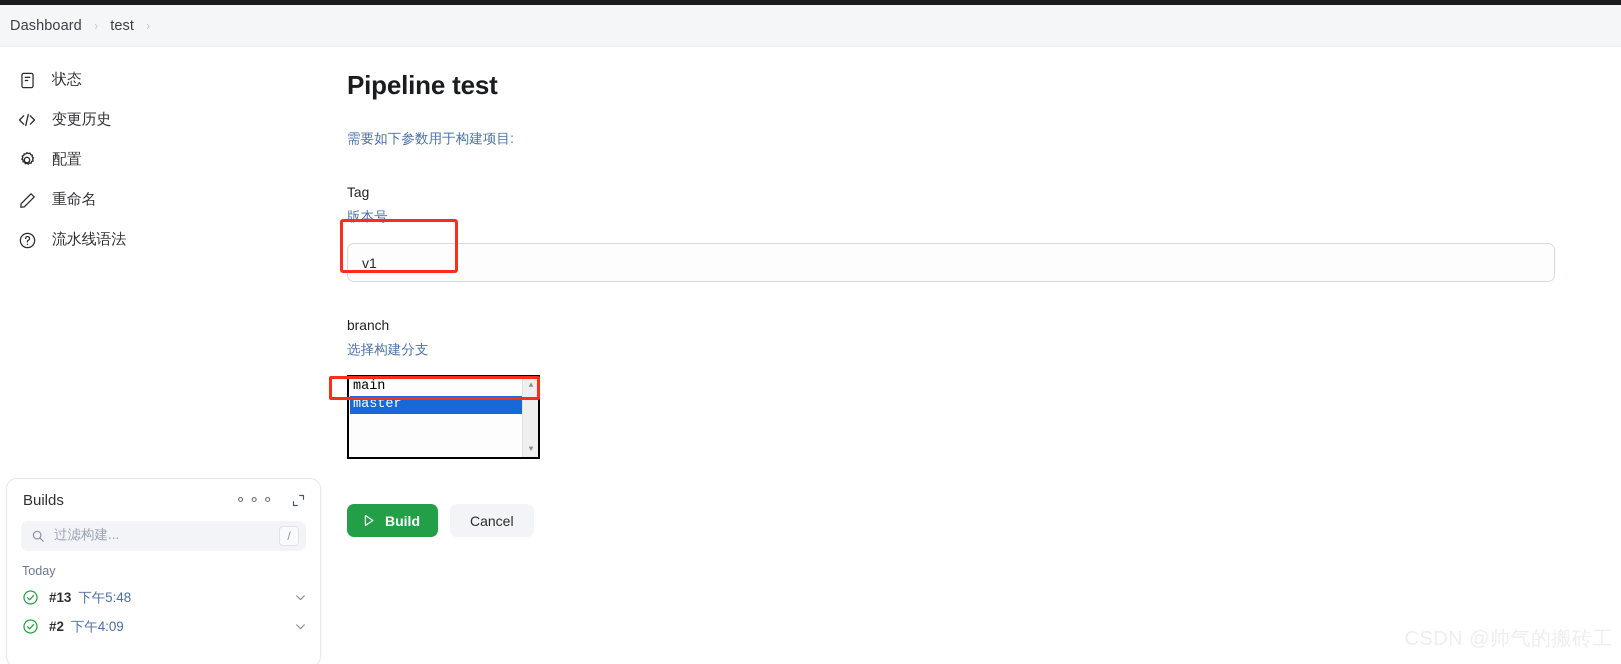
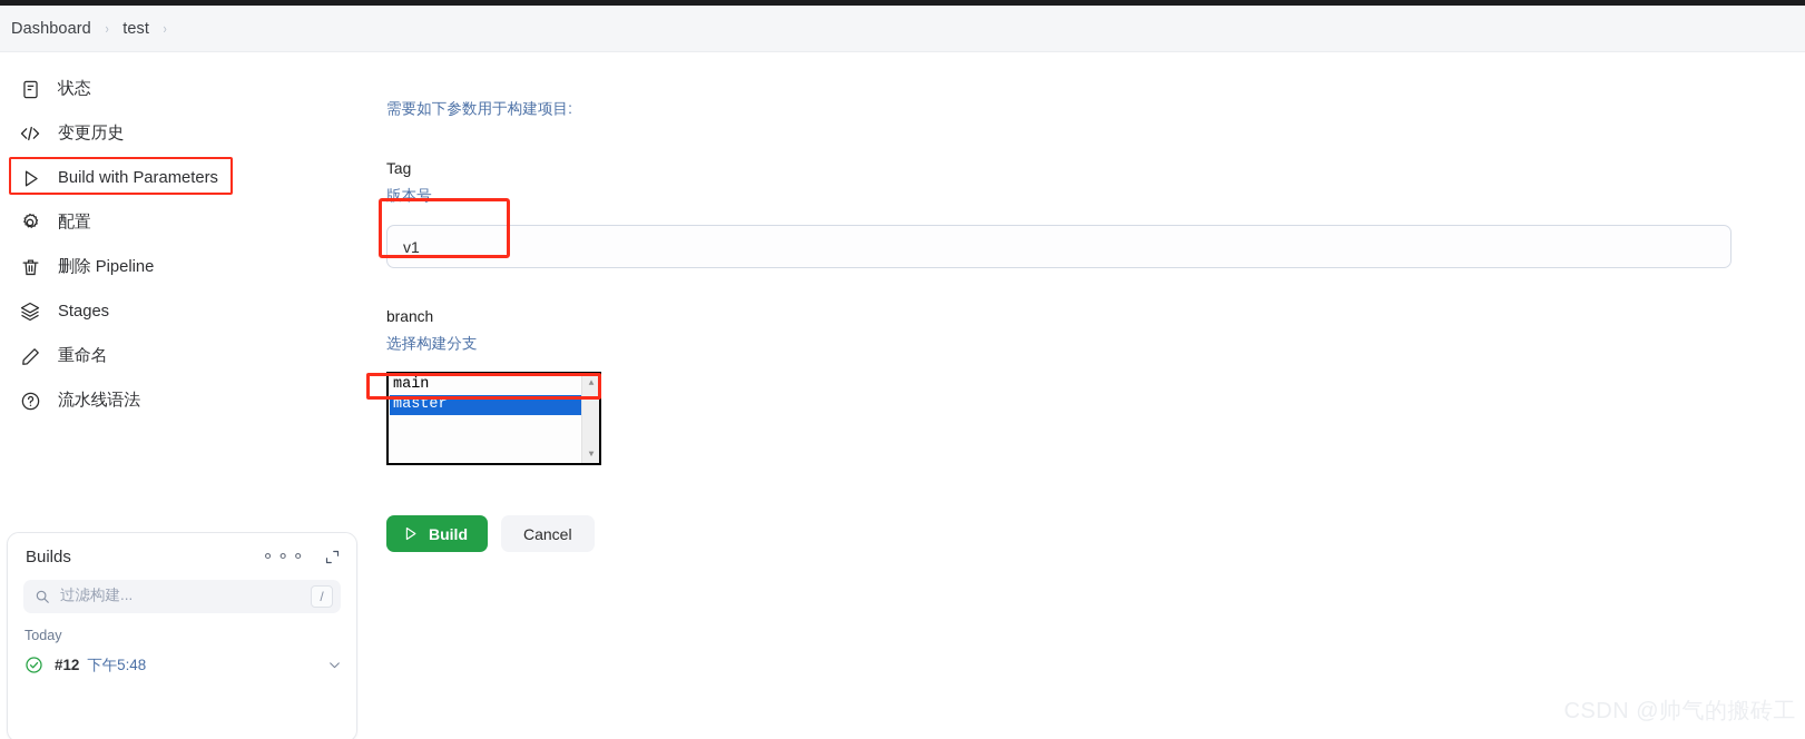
  Dashboard
  ›
  test
  ›
  状态
  变更历史
+ Build with Parameters
  配置
+ 删除 Pipeline
+ Stages
  重命名
  流水线语法
  Builds
  ⚬⚬⚬
  过滤构建...
  /
  Today
- #13
+ #12
  下午5:48
- #2
- 下午4:09
- Pipeline test
  需要如下参数用于构建项目:
  Tag
  版本号
  v1
  branch
  选择构建分支
  main
  master
  ▲
  ▼
  Build
  Cancel
